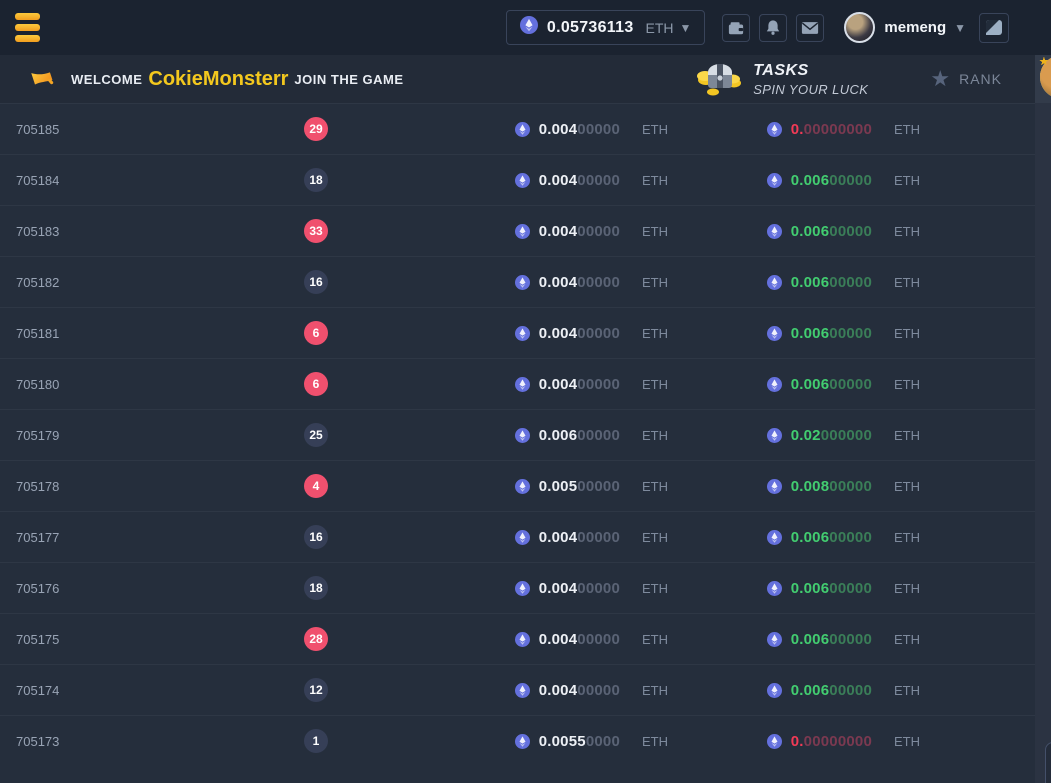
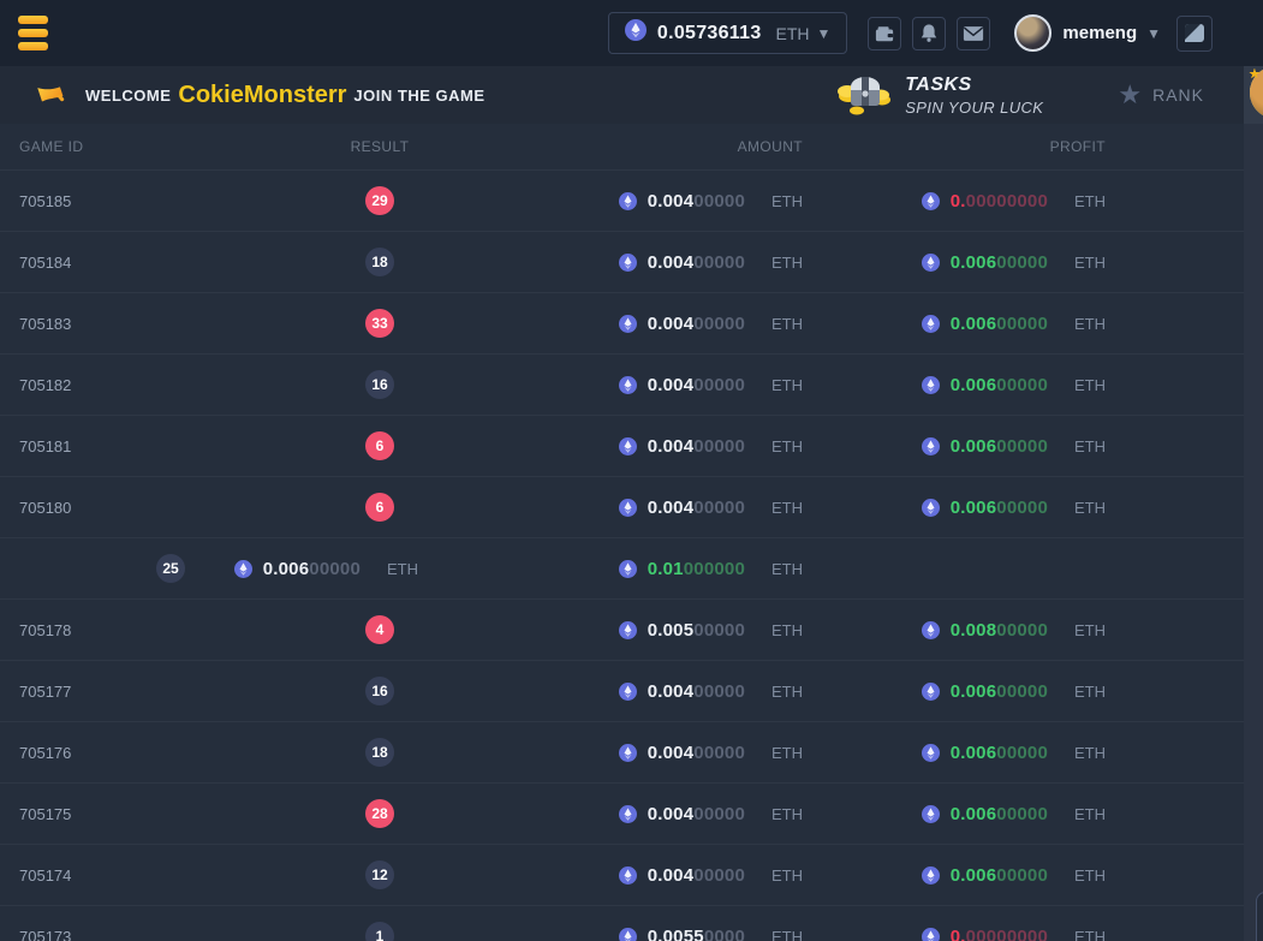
  0.05736113
  ETH
  ▼
  memeng
  ▼
  WELCOME
  CokieMonsterr
  JOIN THE GAME
  TASKS
  SPIN YOUR LUCK
  ★
  RANK
+ GAME ID
+ RESULT
+ AMOUNT
+ PROFIT
  705185
  29
  0.00400000
  ETH
  0.00000000
  ETH
  705184
  18
  0.00400000
  ETH
  0.00600000
  ETH
  705183
  33
  0.00400000
  ETH
  0.00600000
  ETH
  705182
  16
  0.00400000
  ETH
  0.00600000
  ETH
  705181
  6
  0.00400000
  ETH
  0.00600000
  ETH
  705180
  6
  0.00400000
  ETH
  0.00600000
  ETH
- 705179
  25
  0.00600000
  ETH
- 0.02000000
+ 0.01000000
  ETH
  705178
  4
  0.00500000
  ETH
  0.00800000
  ETH
  705177
  16
  0.00400000
  ETH
  0.00600000
  ETH
  705176
  18
  0.00400000
  ETH
  0.00600000
  ETH
  705175
  28
  0.00400000
  ETH
  0.00600000
  ETH
  705174
  12
  0.00400000
  ETH
  0.00600000
  ETH
  705173
  1
  0.00550000
  ETH
  0.00000000
  ETH
